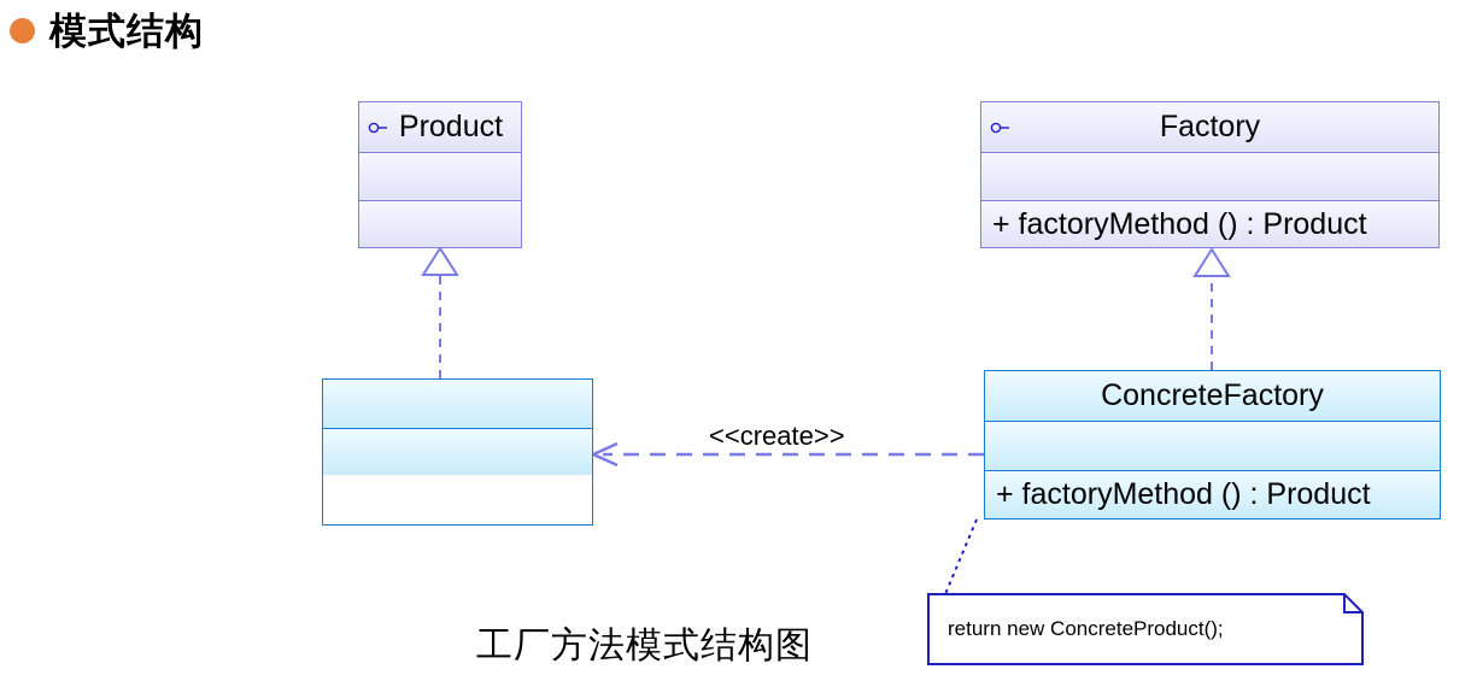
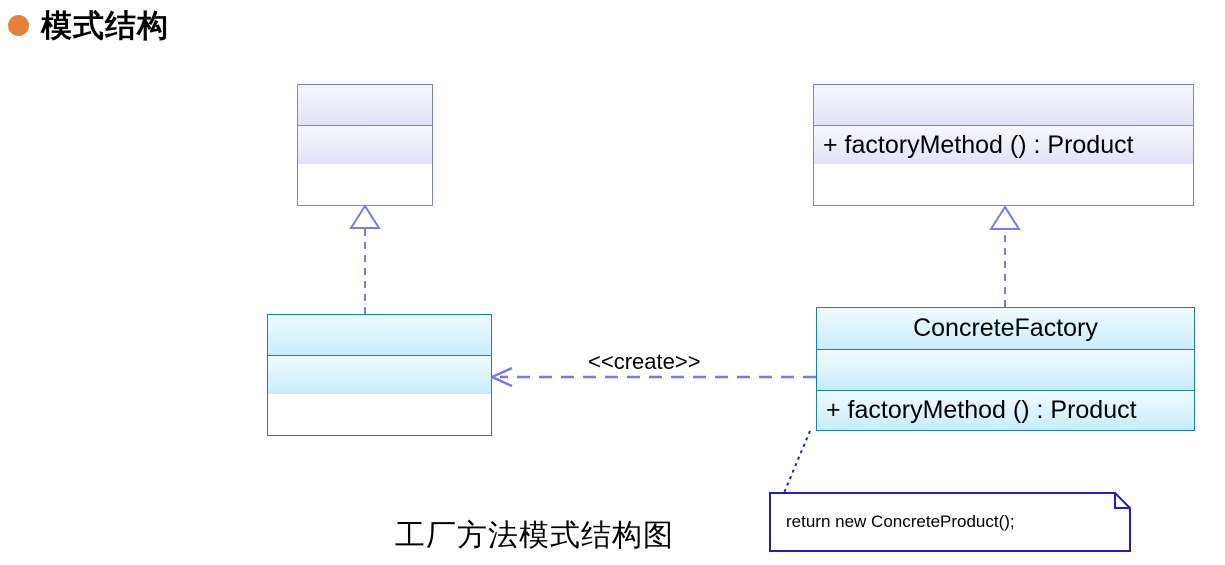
  模式结构
- Product
- Factory
  + factoryMethod () : Product
  ConcreteFactory
  + factoryMethod () : Product
  <<create>>
  return new ConcreteProduct();
  工厂方法模式结构图
